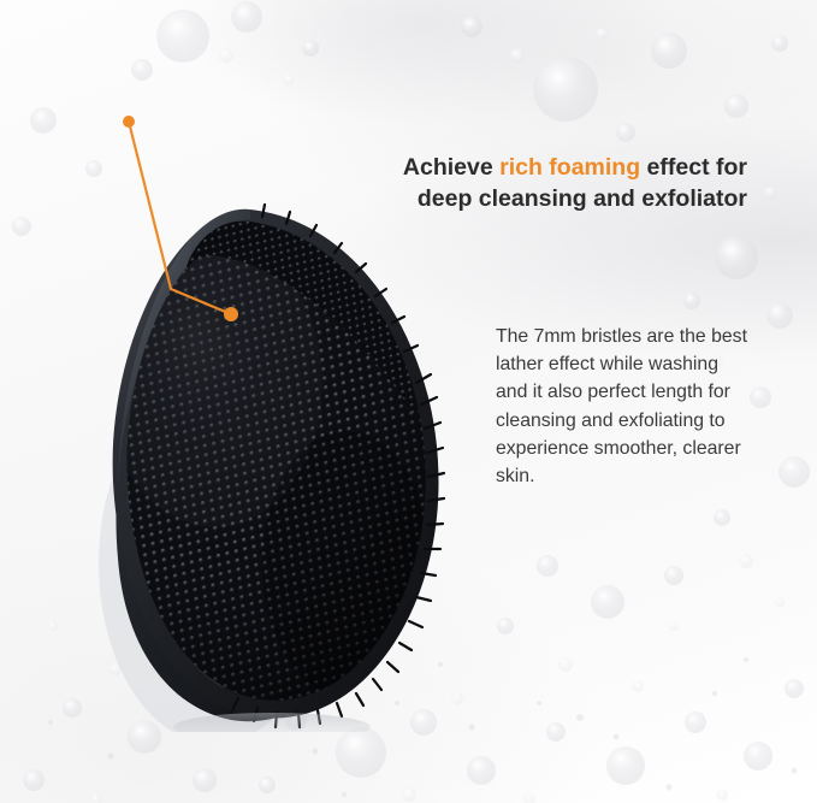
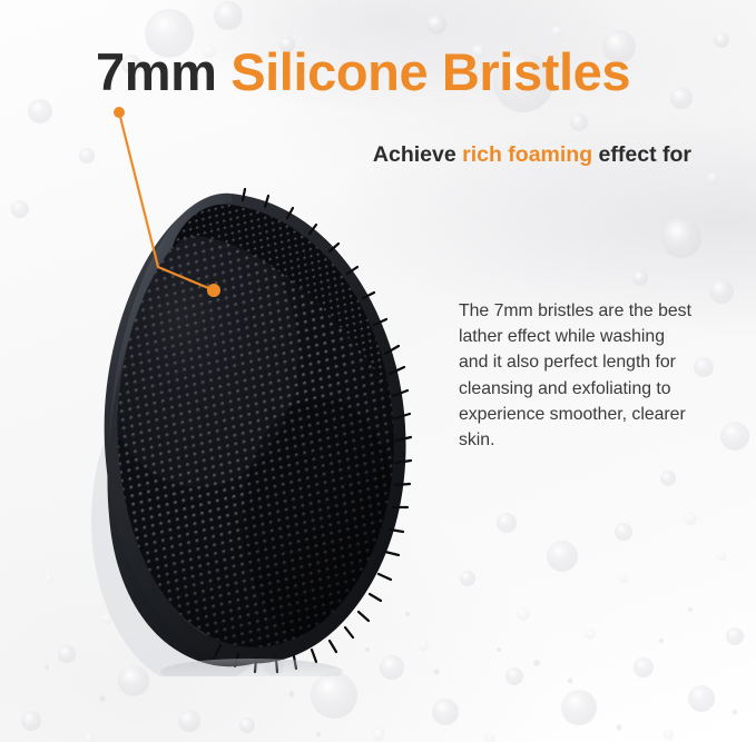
+ 7mm Silicone Bristles
  Achieve rich foaming effect for
- deep cleansing and exfoliator
  The 7mm bristles are the best lather effect while washing and it also perfect length for cleansing and exfoliating to experience smoother, clearer skin.
